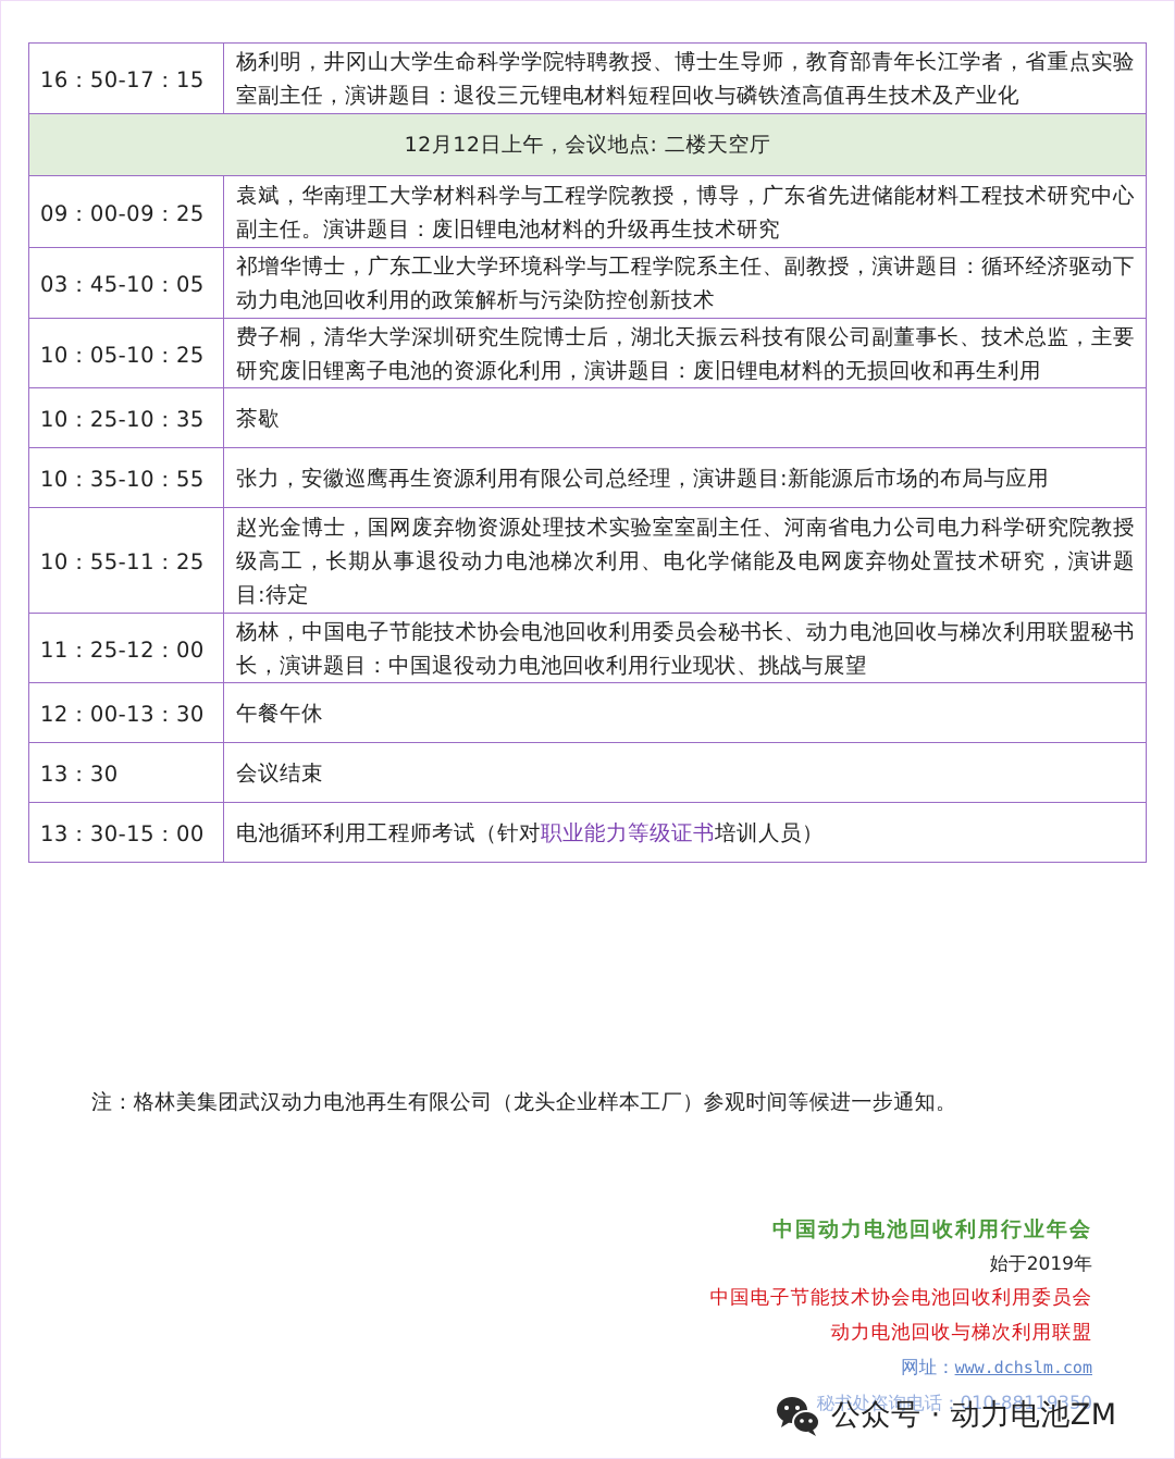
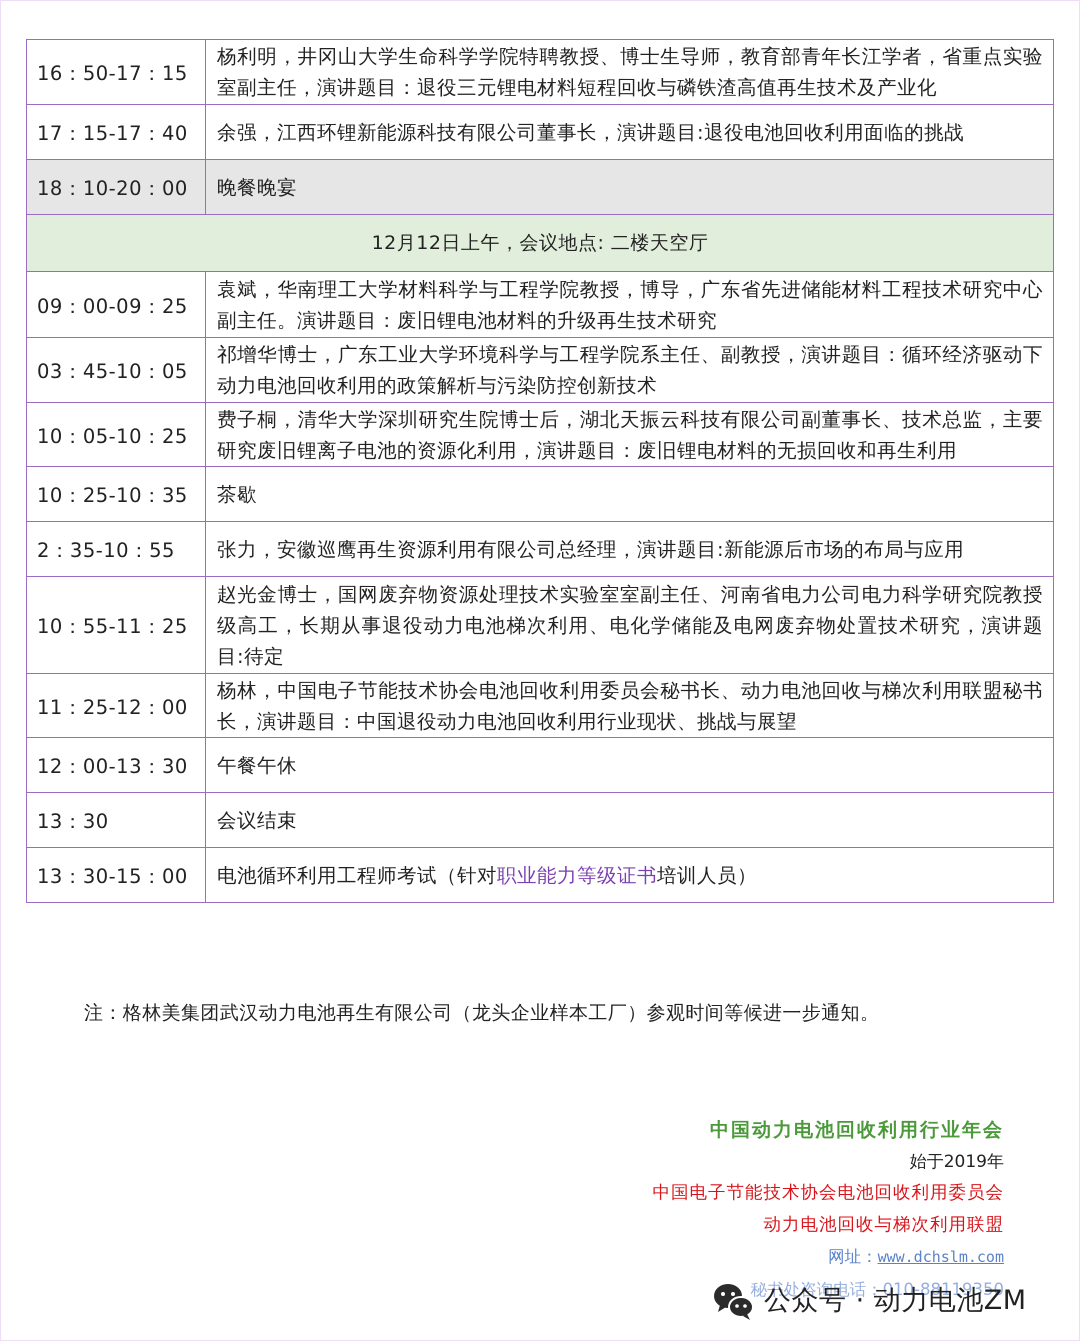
  16：50-17：15	杨利明，井冈山大学生命科学学院特聘教授、博士生导师，教育部青年长江学者，省重点实验室副主任，演讲题目：退役三元锂电材料短程回收与磷铁渣高值再生技术及产业化
+ 17：15-17：40	余强，江西环锂新能源科技有限公司董事长，演讲题目:退役电池回收利用面临的挑战
+ 18：10-20：00	晚餐晚宴
  12月12日上午，会议地点: 二楼天空厅
  09：00-09：25	袁斌，华南理工大学材料科学与工程学院教授，博导，广东省先进储能材料工程技术研究中心副主任。演讲题目：废旧锂电池材料的升级再生技术研究
  03：45-10：05	祁增华博士，广东工业大学环境科学与工程学院系主任、副教授，演讲题目：循环经济驱动下动力电池回收利用的政策解析与污染防控创新技术
  10：05-10：25	费子桐，清华大学深圳研究生院博士后，湖北天振云科技有限公司副董事长、技术总监，主要研究废旧锂离子电池的资源化利用，演讲题目：废旧锂电材料的无损回收和再生利用
  10：25-10：35	茶歇
- 10：35-10：55	张力，安徽巡鹰再生资源利用有限公司总经理，演讲题目:新能源后市场的布局与应用
+ 2：35-10：55	张力，安徽巡鹰再生资源利用有限公司总经理，演讲题目:新能源后市场的布局与应用
  10：55-11：25	赵光金博士，国网废弃物资源处理技术实验室室副主任、河南省电力公司电力科学研究院教授级高工，长期从事退役动力电池梯次利用、电化学储能及电网废弃物处置技术研究，演讲题目:待定
  11：25-12：00	杨林，中国电子节能技术协会电池回收利用委员会秘书长、动力电池回收与梯次利用联盟秘书长，演讲题目：中国退役动力电池回收利用行业现状、挑战与展望
  12：00-13：30	午餐午休
  13：30	会议结束
  13：30-15：00	电池循环利用工程师考试（针对职业能力等级证书培训人员）
  注：格林美集团武汉动力电池再生有限公司（龙头企业样本工厂）参观时间等候进一步通知。
  中国动力电池回收利用行业年会
  始于2019年
  中国电子节能技术协会电池回收利用委员会
  动力电池回收与梯次利用联盟
  网址：www.dchslm.com
  秘书处咨询电话：010-88119350
  公众号 · 动力电池ZM
